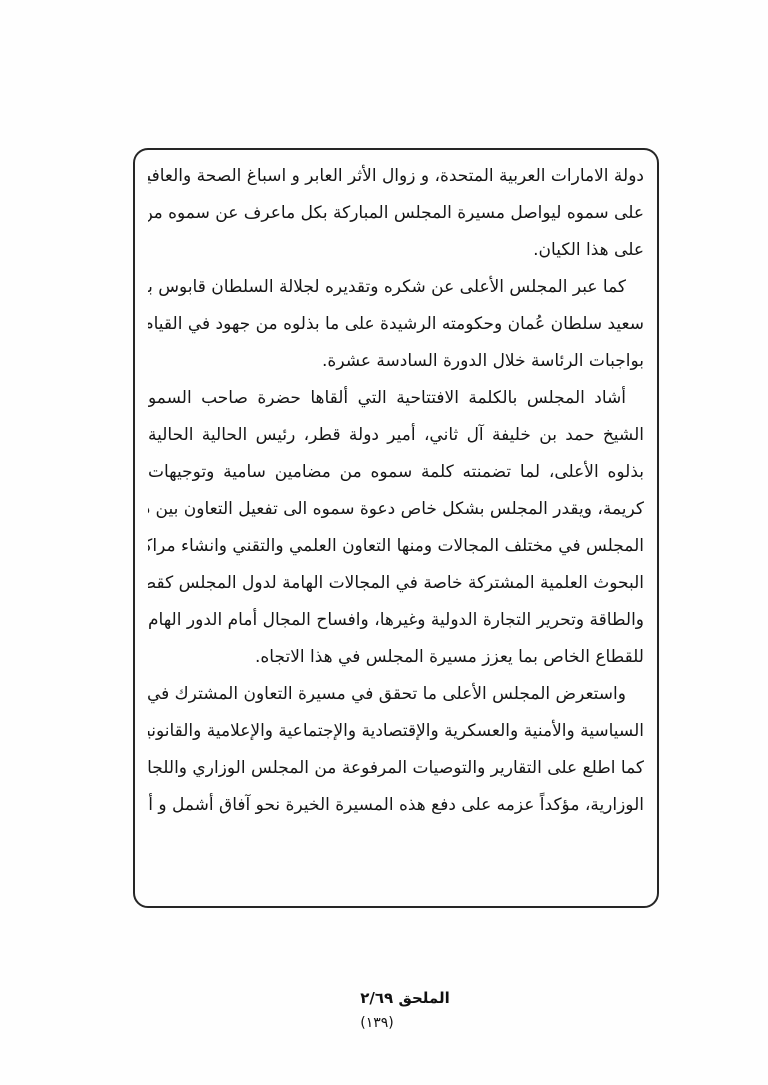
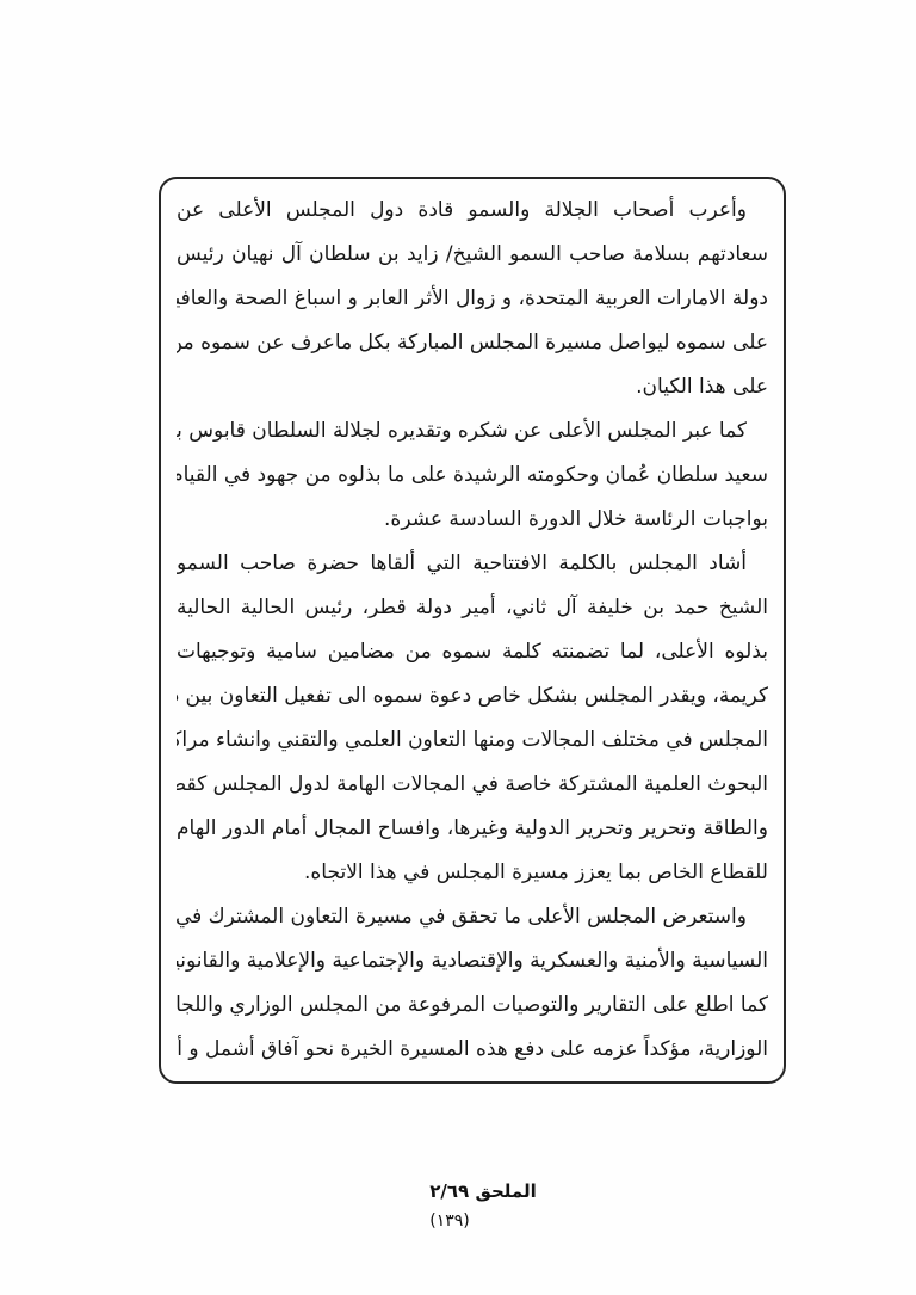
+ وأعرب أصحاب الجلالة والسمو قادة دول المجلس الأعلى عن
+ سعادتهم بسلامة صاحب السمو الشيخ/ زايد بن سلطان آل نهيان رئيس
  دولة الامارات العربية المتحدة، و زوال الأثر العابر و اسباغ الصحة والعافي
  على سموه ليواصل مسيرة المجلس المباركة بكل ماعرف عن سموه من
  على هذا الكيان.
  كما عبر المجلس الأعلى عن شكره وتقديره لجلالة السلطان قابوس ب
  سعيد سلطان عُمان وحكومته الرشيدة على ما بذلوه من جهود في القيام
  بواجبات الرئاسة خلال الدورة السادسة عشرة.
  أشاد المجلس بالكلمة الافتتاحية التي ألقاها حضرة صاحب السمو
  الشيخ حمد بن خليفة آل ثاني، أمير دولة قطر، رئيس الحالية الحالية
  بذلوه الأعلى، لما تضمنته كلمة سموه من مضامين سامية وتوجيهات
  كريمة، ويقدر المجلس بشكل خاص دعوة سموه الى تفعيل التعاون بين
  المجلس في مختلف المجالات ومنها التعاون العلمي والتقني وانشاء مراك
  البحوث العلمية المشتركة خاصة في المجالات الهامة لدول المجلس كقض
- والطاقة وتحرير التجارة الدولية وغيرها، وافساح المجال أمام الدور الهام
+ والطاقة وتحرير وتحرير الدولية وغيرها، وافساح المجال أمام الدور الهام
  للقطاع الخاص بما يعزز مسيرة المجلس في هذا الاتجاه.
  واستعرض المجلس الأعلى ما تحقق في مسيرة التعاون المشترك في
  السياسية والأمنية والعسكرية والإقتصادية والإجتماعية والإعلامية والقانوني
  كما اطلع على التقارير والتوصيات المرفوعة من المجلس الوزاري واللجا
  الوزارية، مؤكداً عزمه على دفع هذه المسيرة الخيرة نحو آفاق أشمل و أ
  الملحق ٢/٦٩
  (١٣٩)
